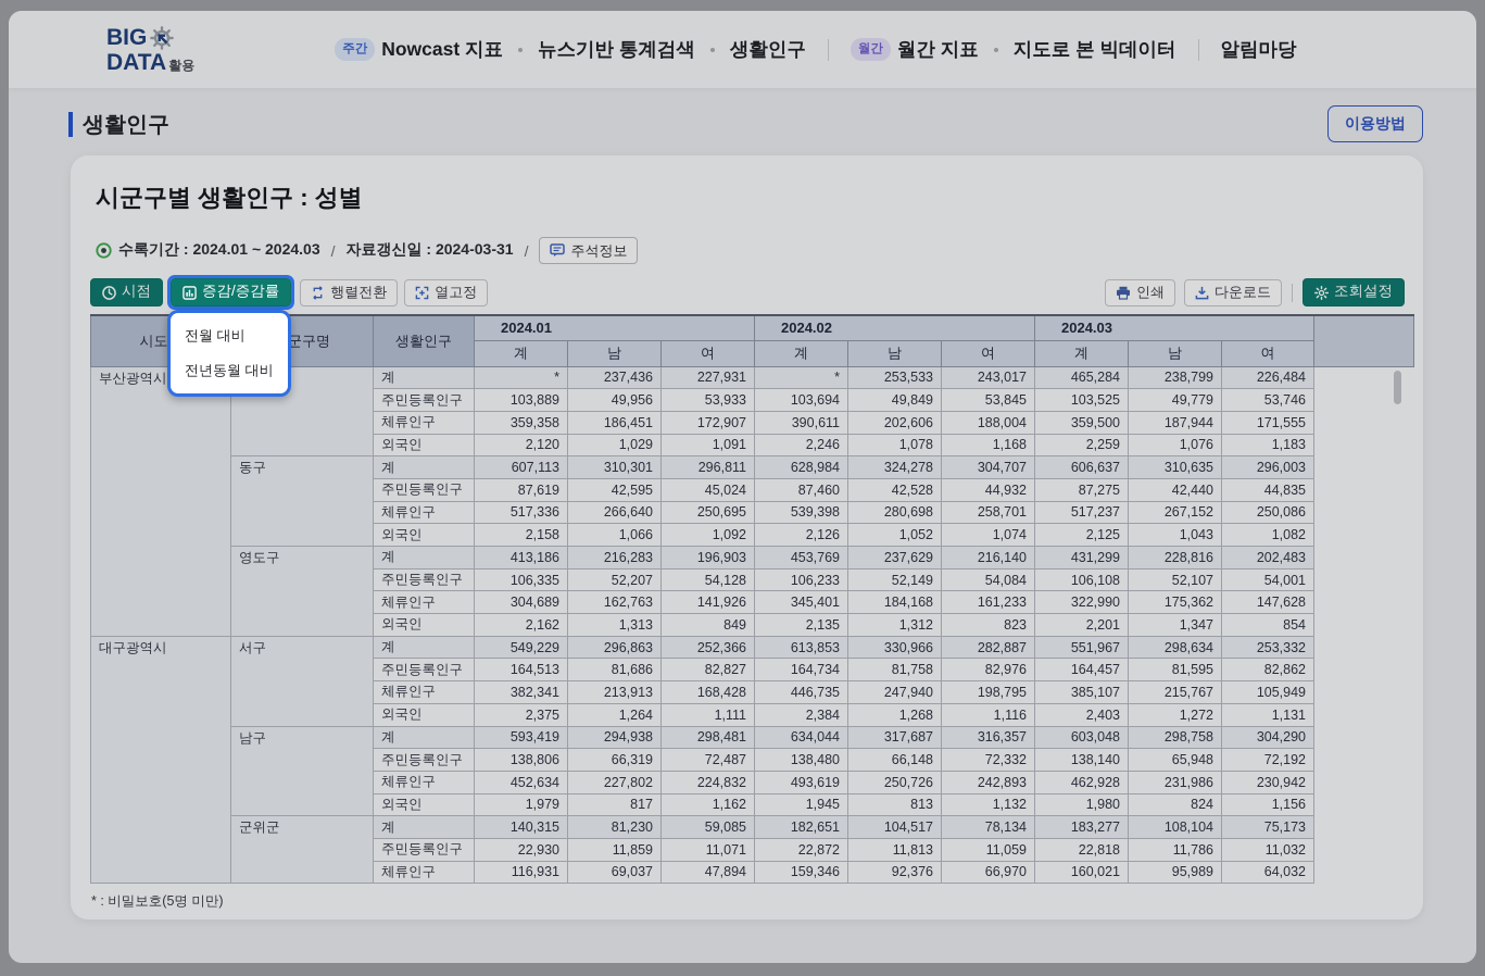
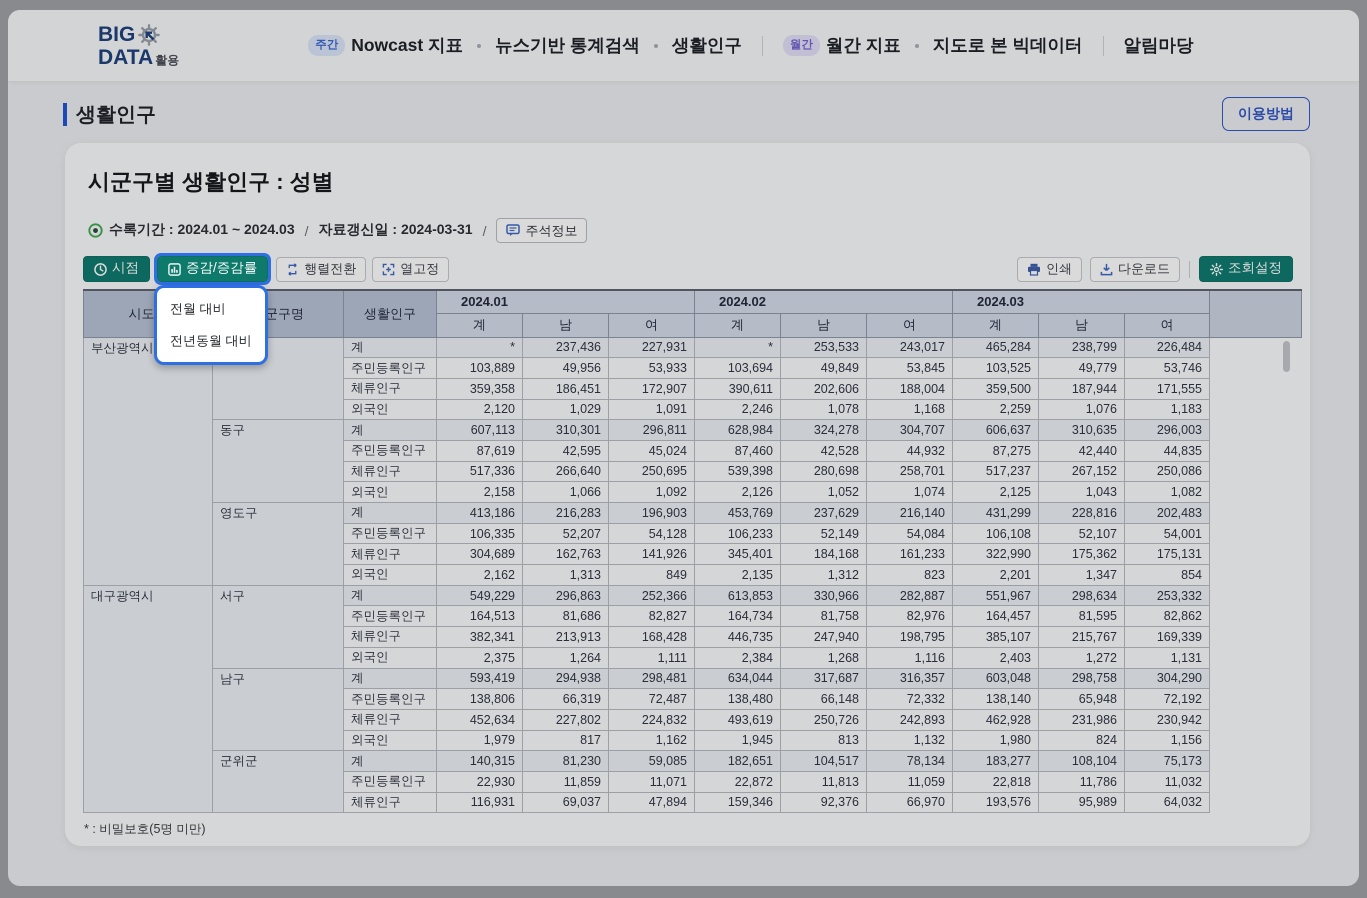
  BIG
  DATA 활용
  주간
  Nowcast 지표
  뉴스기반 통계검색
  생활인구
  월간
  월간 지표
  지도로 본 빅데이터
  알림마당
  생활인구
  이용방법
  시군구별 생활인구 : 성별
  수록기간 : 2024.01 ~ 2024.03
  /
  자료갱신일 : 2024-03-31
  /
  주석정보
  시점
  증감/증감률
  전월 대비
  전년동월 대비
  행렬전환
  열고정
  인쇄
  다운로드
  조회설정
  시도	군구명	생활인구	2024.01	2024.02	2024.03
  계	남	여	계	남	여	계	남	여
  부산광역시		계	*	237,436	227,931	*	253,533	243,017	465,284	238,799	226,484
  주민등록인구	103,889	49,956	53,933	103,694	49,849	53,845	103,525	49,779	53,746
  체류인구	359,358	186,451	172,907	390,611	202,606	188,004	359,500	187,944	171,555
  외국인	2,120	1,029	1,091	2,246	1,078	1,168	2,259	1,076	1,183
  동구	계	607,113	310,301	296,811	628,984	324,278	304,707	606,637	310,635	296,003
  주민등록인구	87,619	42,595	45,024	87,460	42,528	44,932	87,275	42,440	44,835
  체류인구	517,336	266,640	250,695	539,398	280,698	258,701	517,237	267,152	250,086
  외국인	2,158	1,066	1,092	2,126	1,052	1,074	2,125	1,043	1,082
  영도구	계	413,186	216,283	196,903	453,769	237,629	216,140	431,299	228,816	202,483
  주민등록인구	106,335	52,207	54,128	106,233	52,149	54,084	106,108	52,107	54,001
- 체류인구	304,689	162,763	141,926	345,401	184,168	161,233	322,990	175,362	147,628
+ 체류인구	304,689	162,763	141,926	345,401	184,168	161,233	322,990	175,362	175,131
  외국인	2,162	1,313	849	2,135	1,312	823	2,201	1,347	854
  대구광역시	서구	계	549,229	296,863	252,366	613,853	330,966	282,887	551,967	298,634	253,332
  주민등록인구	164,513	81,686	82,827	164,734	81,758	82,976	164,457	81,595	82,862
- 체류인구	382,341	213,913	168,428	446,735	247,940	198,795	385,107	215,767	105,949
+ 체류인구	382,341	213,913	168,428	446,735	247,940	198,795	385,107	215,767	169,339
  외국인	2,375	1,264	1,111	2,384	1,268	1,116	2,403	1,272	1,131
  남구	계	593,419	294,938	298,481	634,044	317,687	316,357	603,048	298,758	304,290
  주민등록인구	138,806	66,319	72,487	138,480	66,148	72,332	138,140	65,948	72,192
  체류인구	452,634	227,802	224,832	493,619	250,726	242,893	462,928	231,986	230,942
  외국인	1,979	817	1,162	1,945	813	1,132	1,980	824	1,156
  군위군	계	140,315	81,230	59,085	182,651	104,517	78,134	183,277	108,104	75,173
  주민등록인구	22,930	11,859	11,071	22,872	11,813	11,059	22,818	11,786	11,032
- 체류인구	116,931	69,037	47,894	159,346	92,376	66,970	160,021	95,989	64,032
+ 체류인구	116,931	69,037	47,894	159,346	92,376	66,970	193,576	95,989	64,032
  * : 비밀보호(5명 미만)
